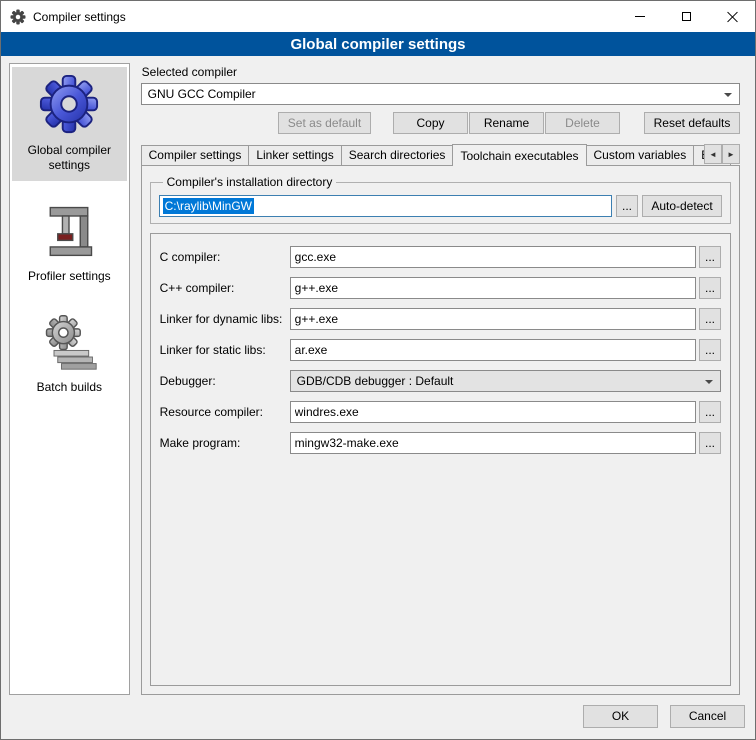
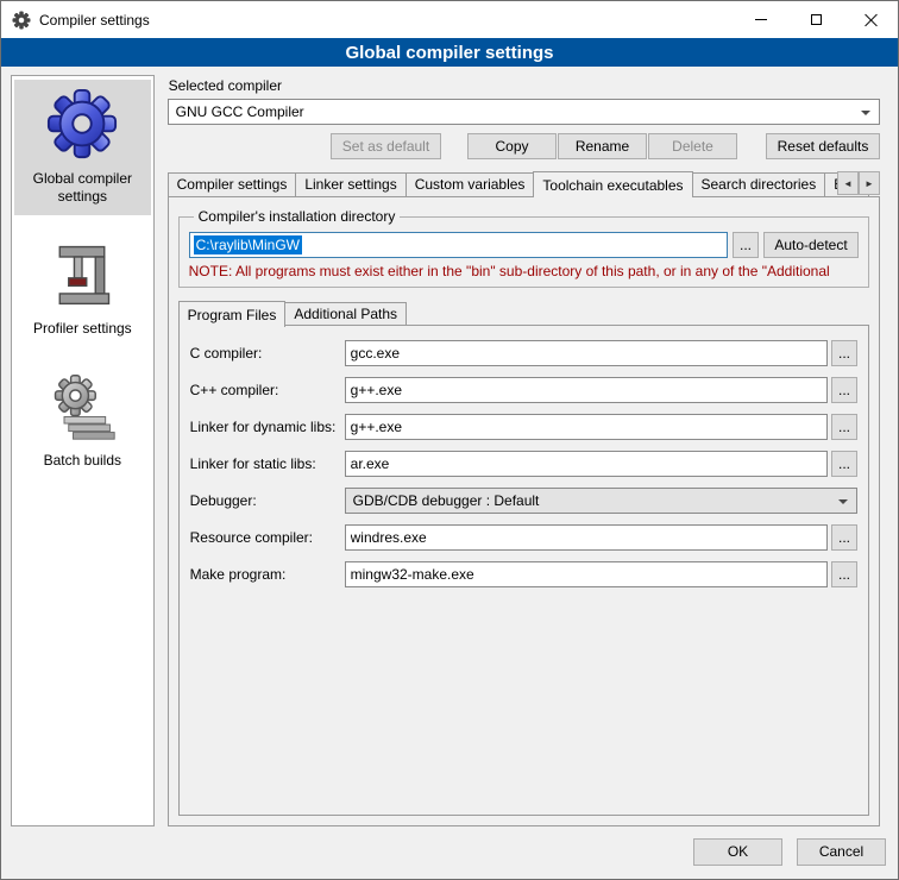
  Compiler settings
  Global compiler settings
  Global compiler settings
  Profiler settings
  Batch builds
  Selected compiler
  GNU GCC Compiler
  Set as default
  Copy
  Rename
  Delete
  Reset defaults
  Compiler settings
  Linker settings
- Search directories
+ Custom variables
  Toolchain executables
- Custom variables
+ Search directories
  ◄
  ►
  Compiler's installation directory
  C:\raylib\MinGW
  ...
  Auto-detect
+ NOTE: All programs must exist either in the "bin" sub-directory of this path, or in any of the "Additional
+ Program Files
+ Additional Paths
  C compiler:
  gcc.exe
  ...
  C++ compiler:
  g++.exe
  ...
  Linker for dynamic libs:
  g++.exe
  ...
  Linker for static libs:
  ar.exe
  ...
  Debugger:
  GDB/CDB debugger : Default
  Resource compiler:
  windres.exe
  ...
  Make program:
  mingw32-make.exe
  ...
  OK
  Cancel
